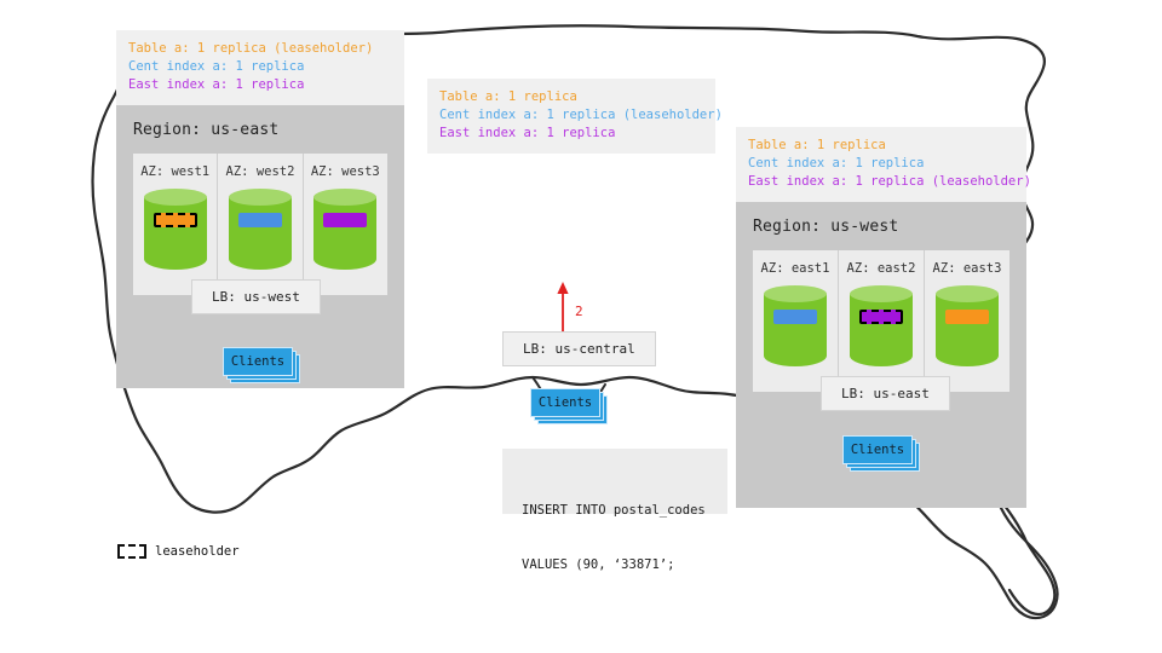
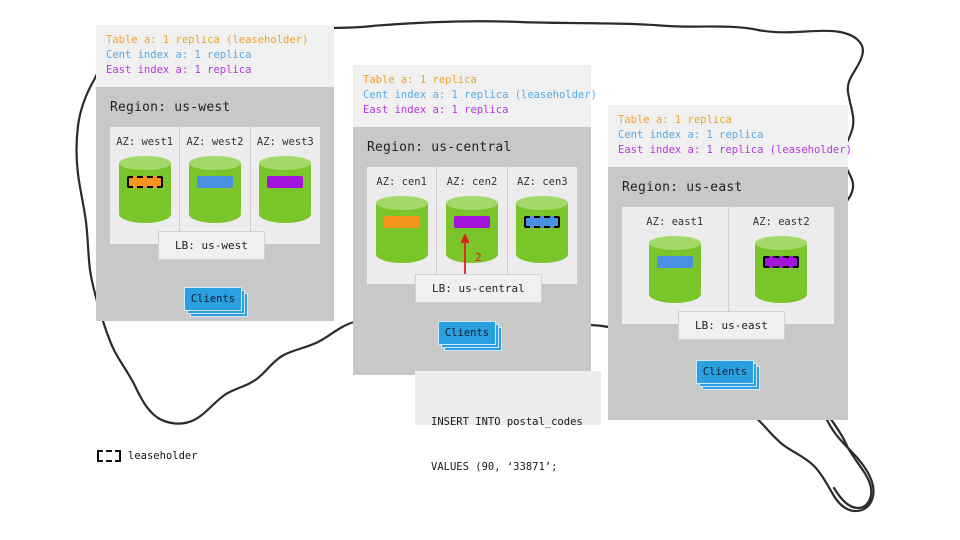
  Table a: 1 replica (leaseholder)
  Cent index a: 1 replica
  East index a: 1 replica
- Region: us-east
+ Region: us-west
  AZ: west1
  AZ: west2
  AZ: west3
  LB: us-west
  Clients
  Table a: 1 replica
  Cent index a: 1 replica (leaseholder)
  East index a: 1 replica
+ Region: us-central
+ AZ: cen1
+ AZ: cen2
+ AZ: cen3
  2
  LB: us-central
  Clients
  INSERT INTO postal_codes
  VALUES (90, ‘33871’;
  Table a: 1 replica
  Cent index a: 1 replica
  East index a: 1 replica (leaseholder)
- Region: us-west
+ Region: us-east
  AZ: east1
  AZ: east2
- AZ: east3
  LB: us-east
  Clients
  leaseholder
